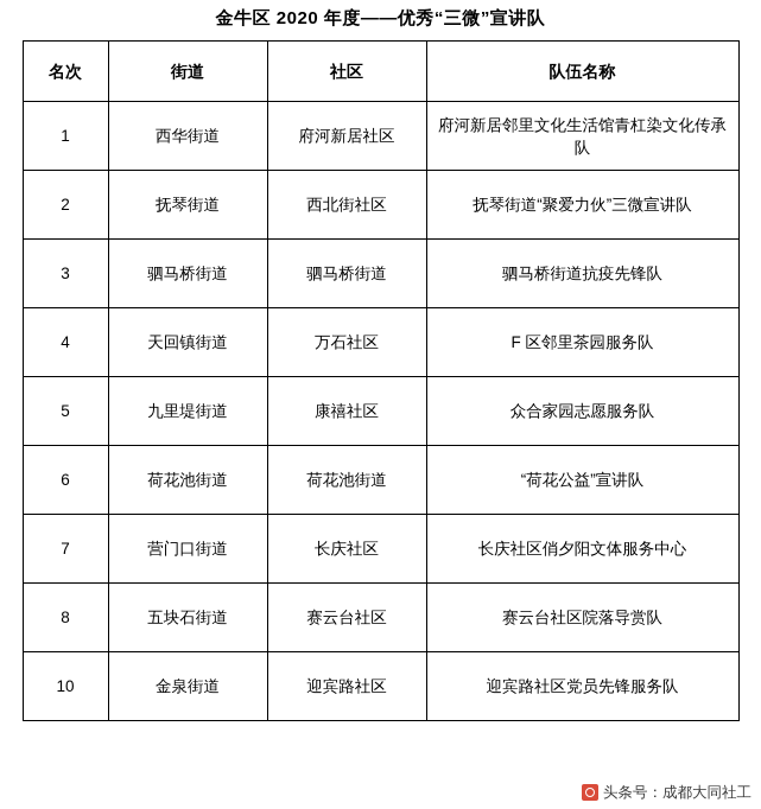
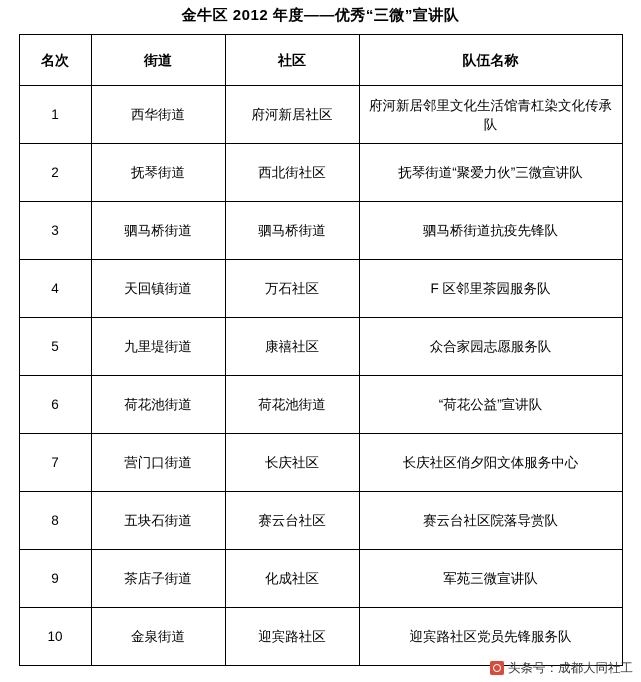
- 金牛区 2020 年度——优秀“三微”宣讲队
+ 金牛区 2012 年度——优秀“三微”宣讲队
  名次	街道	社区	队伍名称
  1	西华街道	府河新居社区	府河新居邻里文化生活馆青杠染文化传承队
  2	抚琴街道	西北街社区	抚琴街道“聚爱力伙”三微宣讲队
  3	驷马桥街道	驷马桥街道	驷马桥街道抗疫先锋队
  4	天回镇街道	万石社区	F 区邻里茶园服务队
  5	九里堤街道	康禧社区	众合家园志愿服务队
  6	荷花池街道	荷花池街道	“荷花公益”宣讲队
  7	营门口街道	长庆社区	长庆社区俏夕阳文体服务中心
  8	五块石街道	赛云台社区	赛云台社区院落导赏队
+ 9	茶店子街道	化成社区	军苑三微宣讲队
  10	金泉街道	迎宾路社区	迎宾路社区党员先锋服务队
  头条号：成都大同社工
